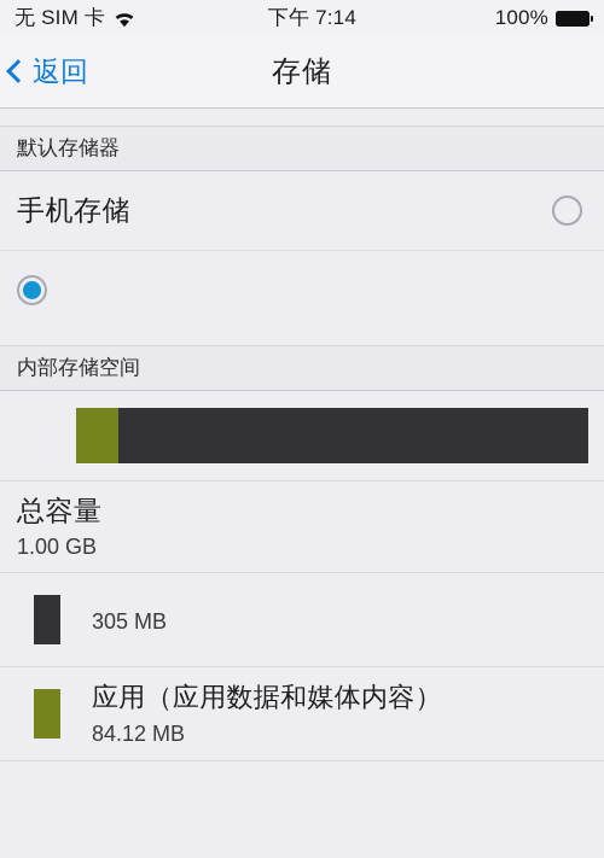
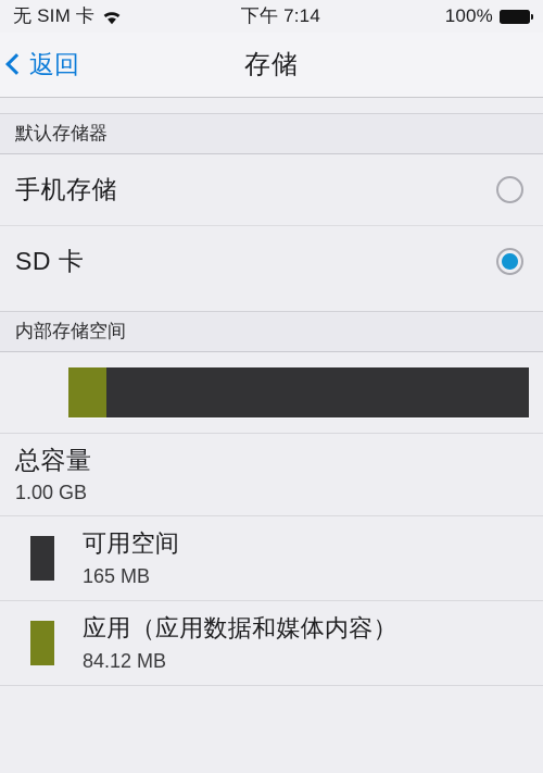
  无 SIM 卡
  下午 7:14
  100%
  返回
  存储
  默认存储器
  手机存储
+ SD 卡
  内部存储空间
  总容量
  1.00 GB
+ 可用空间
- 305 MB
+ 165 MB
  应用（应用数据和媒体内容）
  84.12 MB
